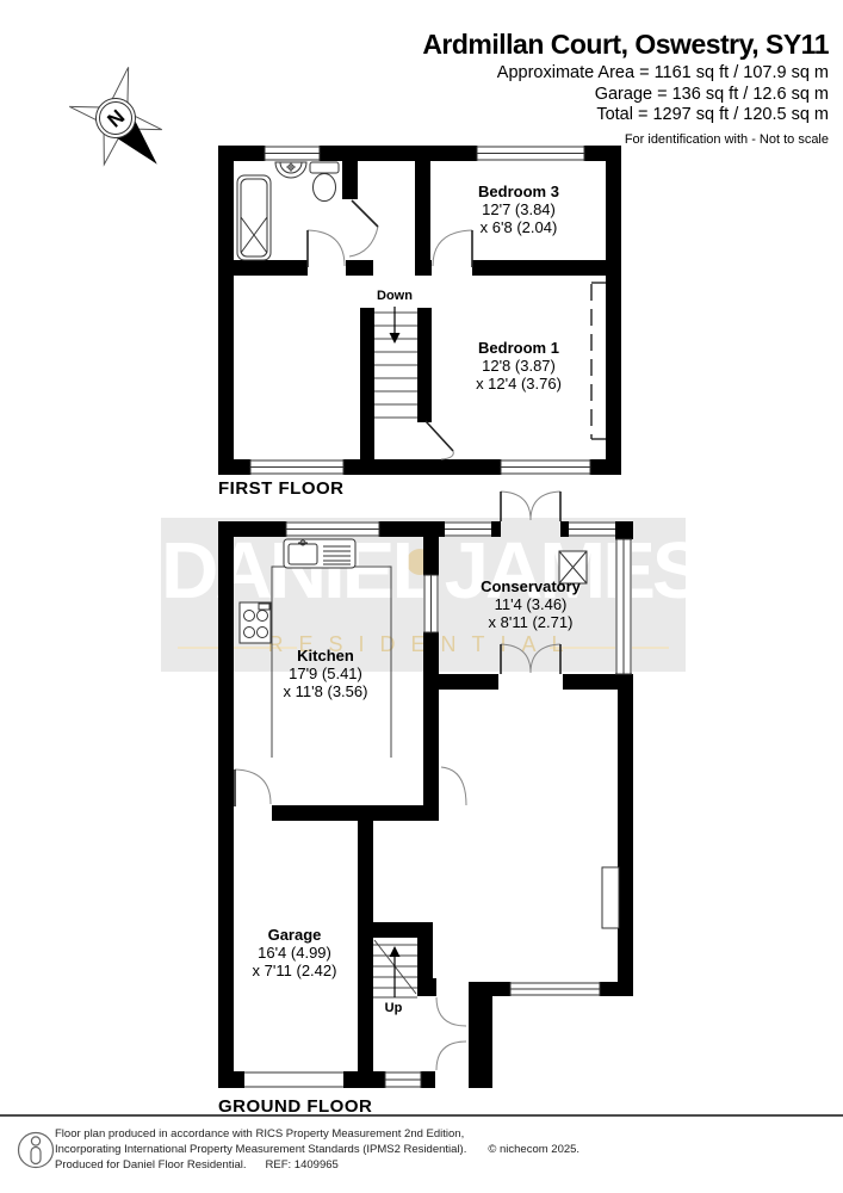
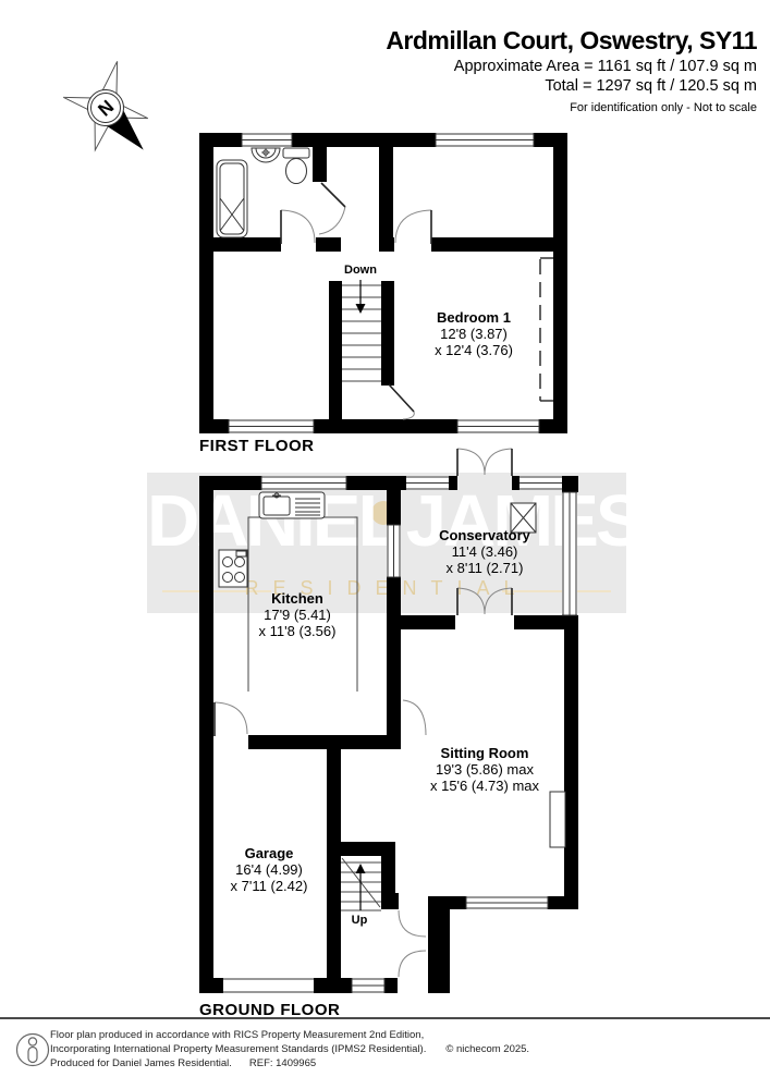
  Ardmillan Court, Oswestry, SY11
  Approximate Area = 1161 sq ft / 107.9 sq m
- Garage = 136 sq ft / 12.6 sq m
  Total = 1297 sq ft / 120.5 sq m
- For identification with - Not to scale
+ For identification only - Not to scale
  DANIEL JAS
  RESIDNTIAL
- Bedroom 3
- 12'7 (3.84)
- x 6'8 (2.04)
  Bedroom 1
  12'8 (3.87)
  x 12'4 (3.76)
  Conservatory
  11'4 (3.46)
  x 8'11 (2.71)
  Kitchen
  17'9 (5.41)
  x 11'8 (3.56)
+ Sitting Room
+ 19'3 (5.86) max
+ x 15'6 (4.73) max
  Garage
  16'4 (4.99)
  x 7'11 (2.42)
  Down
  Up
  FIRST FLOOR
  GROUND FLOOR
  Floor plan produced in accordance with RICS Property Measurement 2nd Edition,
  Incorporating International Property Measurement Standards (IPMS2 Residential). © nichecom 2025.
- Produced for Daniel Floor Residential. REF: 1409965
+ Produced for Daniel James Residential. REF: 1409965
